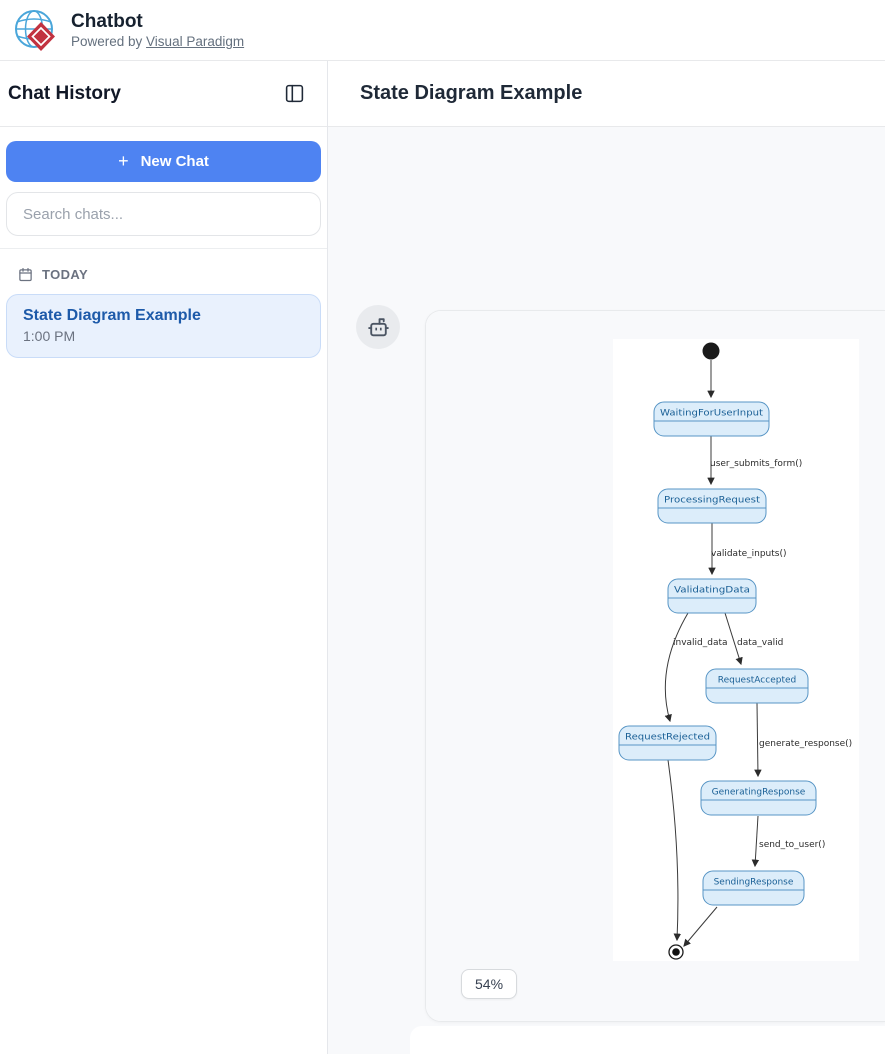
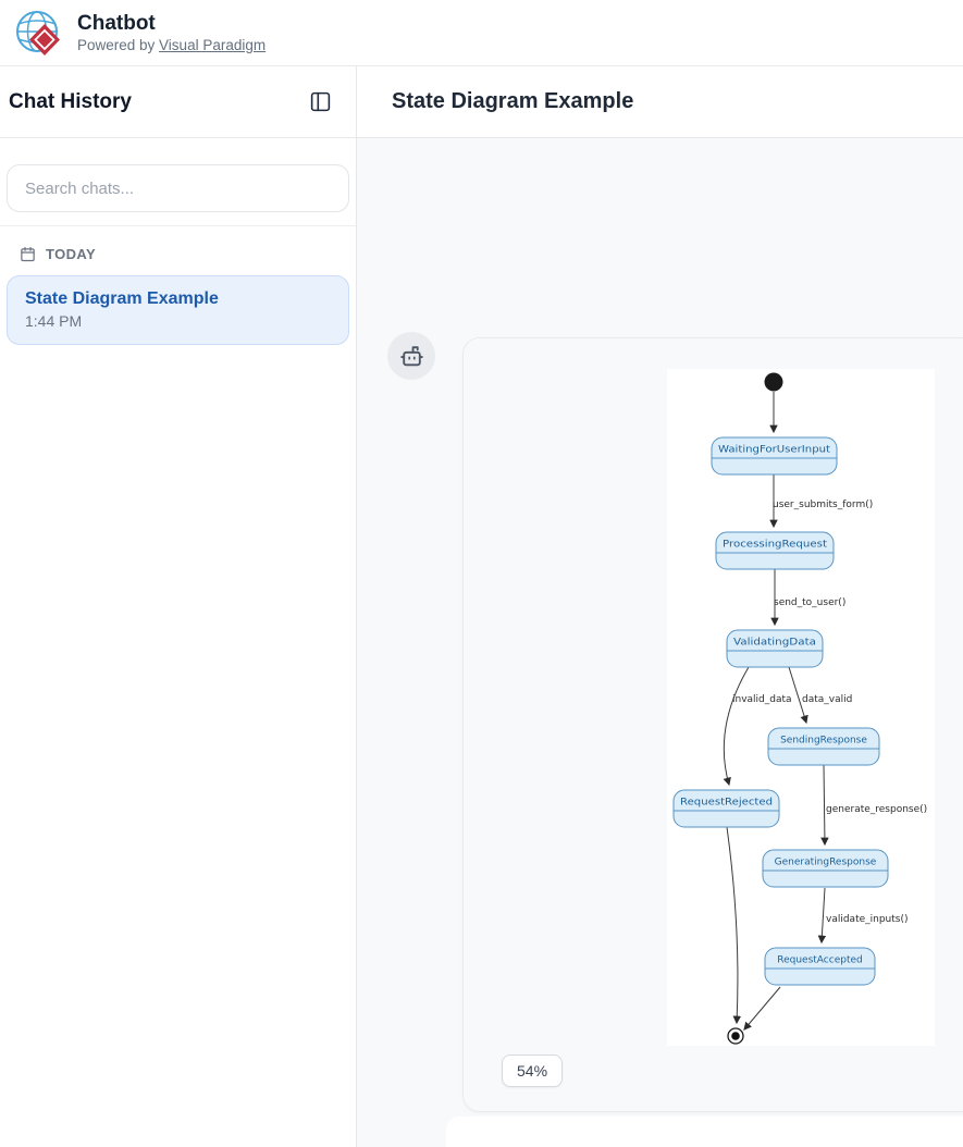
  Chatbot
  Powered by Visual Paradigm
  Chat History
- +
- New Chat
  Search chats...
  TODAY
  State Diagram Example
- 1:00 PM
+ 1:44 PM
  State Diagram Example
  user_submits_form()
- validate_inputs()
+ send_to_user()
  invalid_data
  data_valid
  generate_response()
- send_to_user()
+ validate_inputs()
  WaitingForUserInput
  ProcessingRequest
  ValidatingData
- RequestAccepted
+ SendingResponse
  RequestRejected
  GeneratingResponse
- SendingResponse
+ RequestAccepted
  54%
